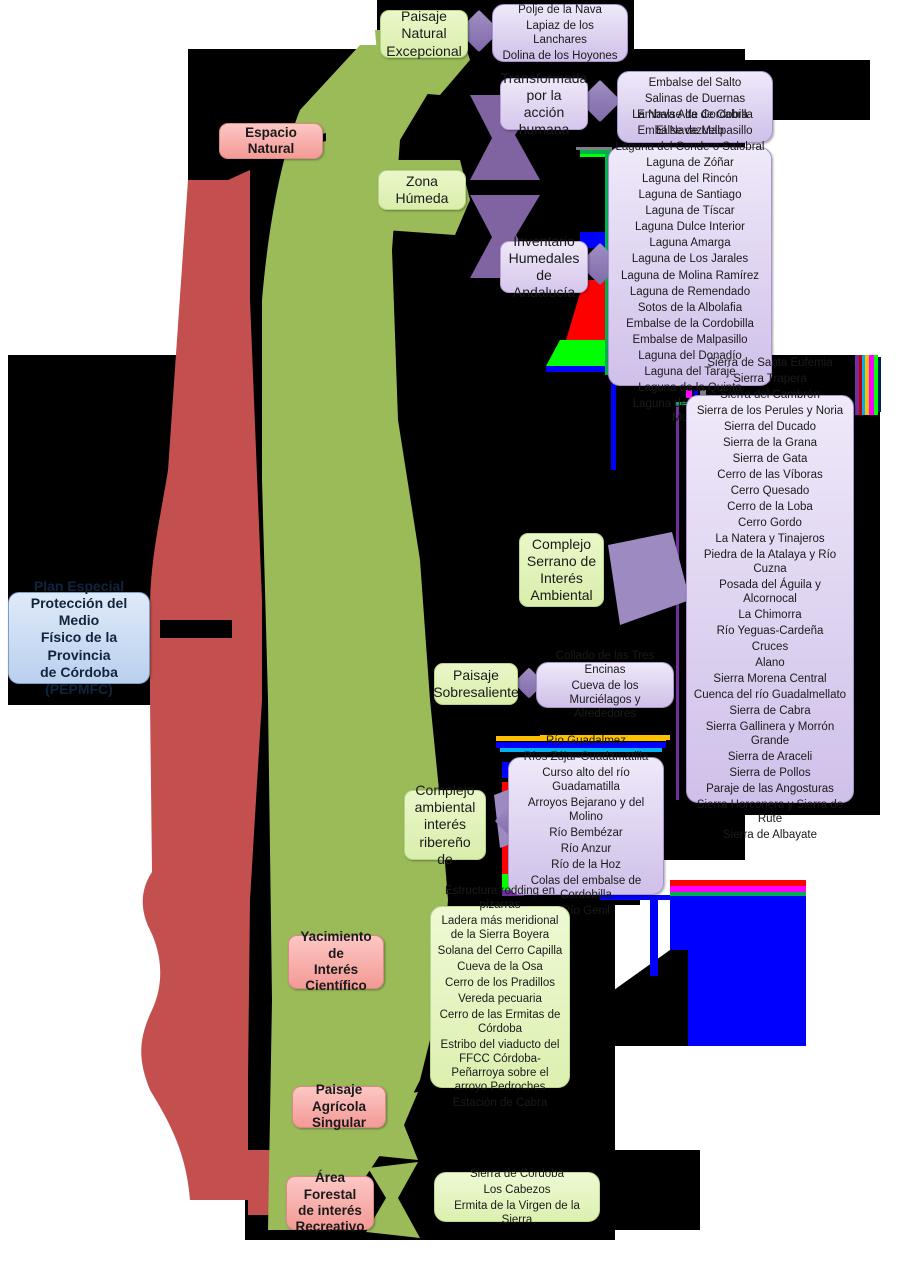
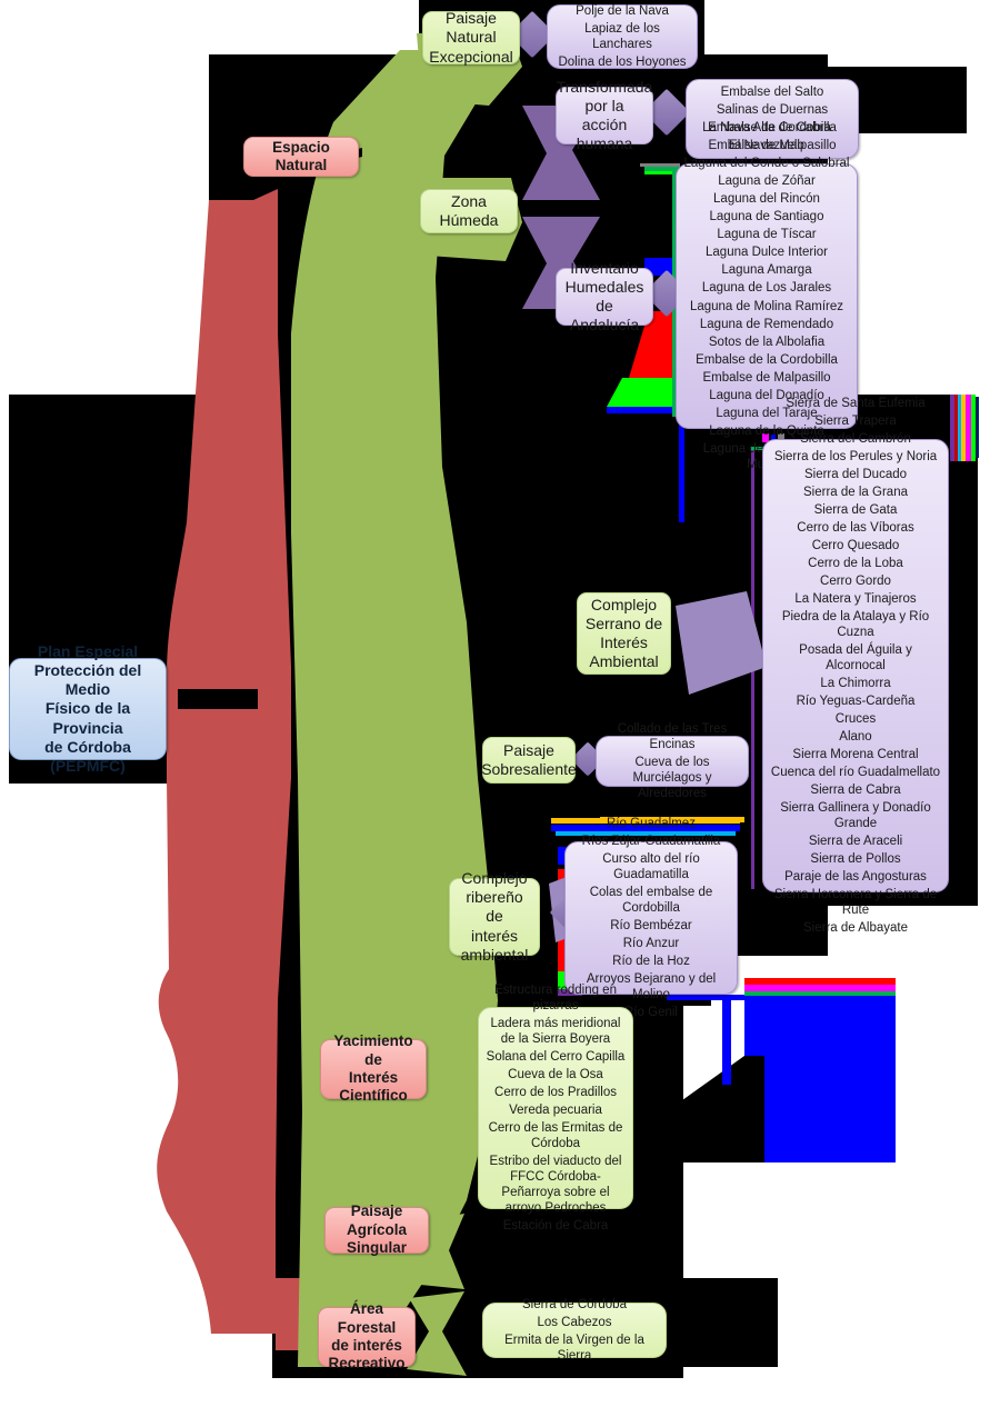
  Plan Especial
  Protección del Medio
  Físico de la Provincia
  de Córdoba (PEPMFC)
  Espacio Natural
  Paisaje Natural
  Excepcional
  Transformada
  por la acción
  humana
  Zona Húmeda
  Inventario
  Humedales de
  Andalucía
  Complejo
  Serrano de
  Interés
  Ambiental
  Paisaje
  Sobresaliente
  Complejo
- ambiental
+ ribereño de
  interés
- ribereño de
+ ambiental
  Yacimiento de
  Interés
  Científico
  Paisaje Agrícola
  Singular
  Área Forestal
  de interés
  Recreativo
  Polje de la Nava
  Lapiaz de los Lanchares
  Dolina de los Hoyones
  Embalse del Salto
  Salinas de Duernas
  Embalse de Cordobilla
  Embalse de Malpasillo
  La Nava Alta de Cabra
  El Navazuelo
  Laguna del Conde o Salobral
  Laguna de Zóñar
  Laguna del Rincón
  Laguna de Santiago
  Laguna de Tíscar
  Laguna Dulce Interior
  Laguna Amarga
  Laguna de Los Jarales
  Laguna de Molina Ramírez
  Laguna de Remendado
  Sotos de la Albolafia
  Embalse de la Cordobilla
  Embalse de Malpasillo
  Laguna del Donadío
  Laguna del Taraje
  Laguna de la Quinta
  Sierra de Santa Eufemia
  Sierra Trapera
  Sierra del Cambrón
  Sierra de los Perules y Noria
  Sierra del Ducado
  Sierra de la Grana
  Sierra de Gata
  Cerro de las Víboras
  Cerro Quesado
  Cerro de la Loba
  Cerro Gordo
  La Natera y Tinajeros
  Piedra de la Atalaya y Río Cuzna
  Posada del Águila y Alcornocal
  La Chimorra
  Río Yeguas-Cardeña
  Cruces
  Alano
  Sierra Morena Central
  Cuenca del río Guadalmellato
  Sierra de Cabra
- Sierra Gallinera y Morrón Grande
+ Sierra Gallinera y Donadío Grande
  Sierra de Araceli
  Sierra de Pollos
  Paraje de las Angosturas
  Sierra Horconera y Sierra de Rute
  Sierra de Albayate
  Collado de las Tres Encinas
  Cueva de los Murciélagos y Alrededores
  Río Guadalmez
  Ríos Zújar-Guadamatilla
  Curso alto del río Guadamatilla
- Arroyos Bejarano y del Molino
+ Colas del embalse de Cordobilla
  Río Bembézar
  Río Anzur
  Río de la Hoz
- Colas del embalse de Cordobilla
+ Arroyos Bejarano y del Molino
  ío Genil
  Estructura rodding en pizarras
  Ladera más meridional de la Sierra Boyera
  Solana del Cerro Capilla
  Cueva de la Osa
  Cerro de los Pradillos
  Vereda pecuaria
  Cerro de las Ermitas de Córdoba
  Estribo del viaducto del FFCC Córdoba-Peñarroya sobre el arroyo Pedroches
  Estación de Cabra
  Sierra de Córdoba
  Los Cabezos
  Ermita de la Virgen de la Sierra
